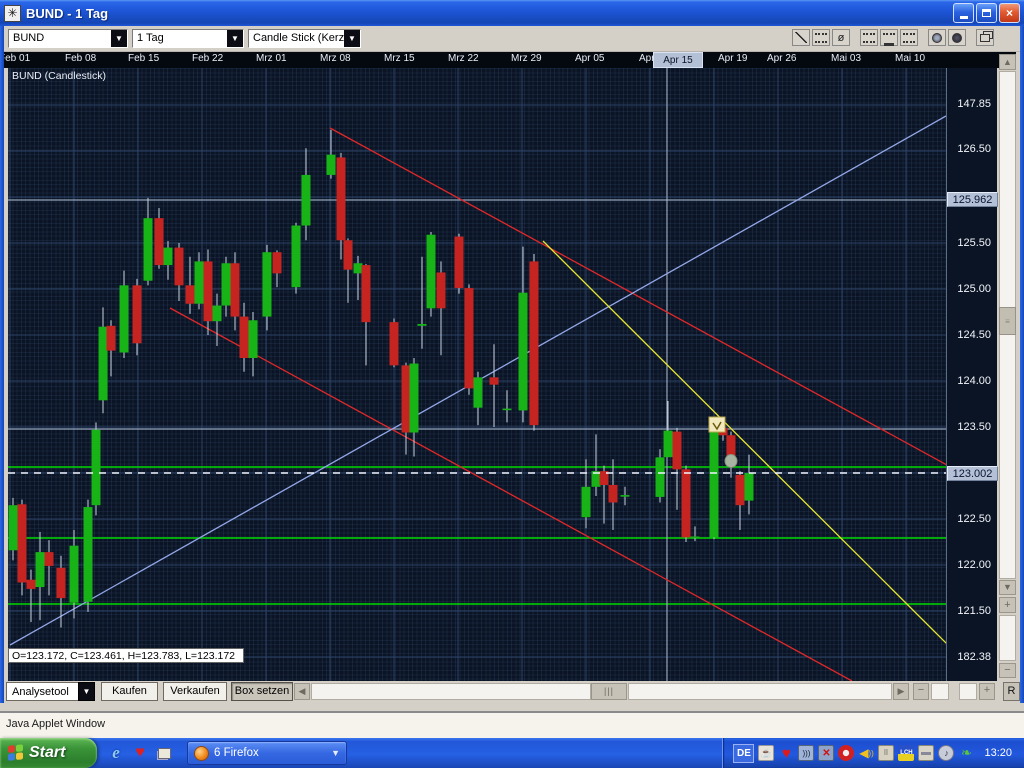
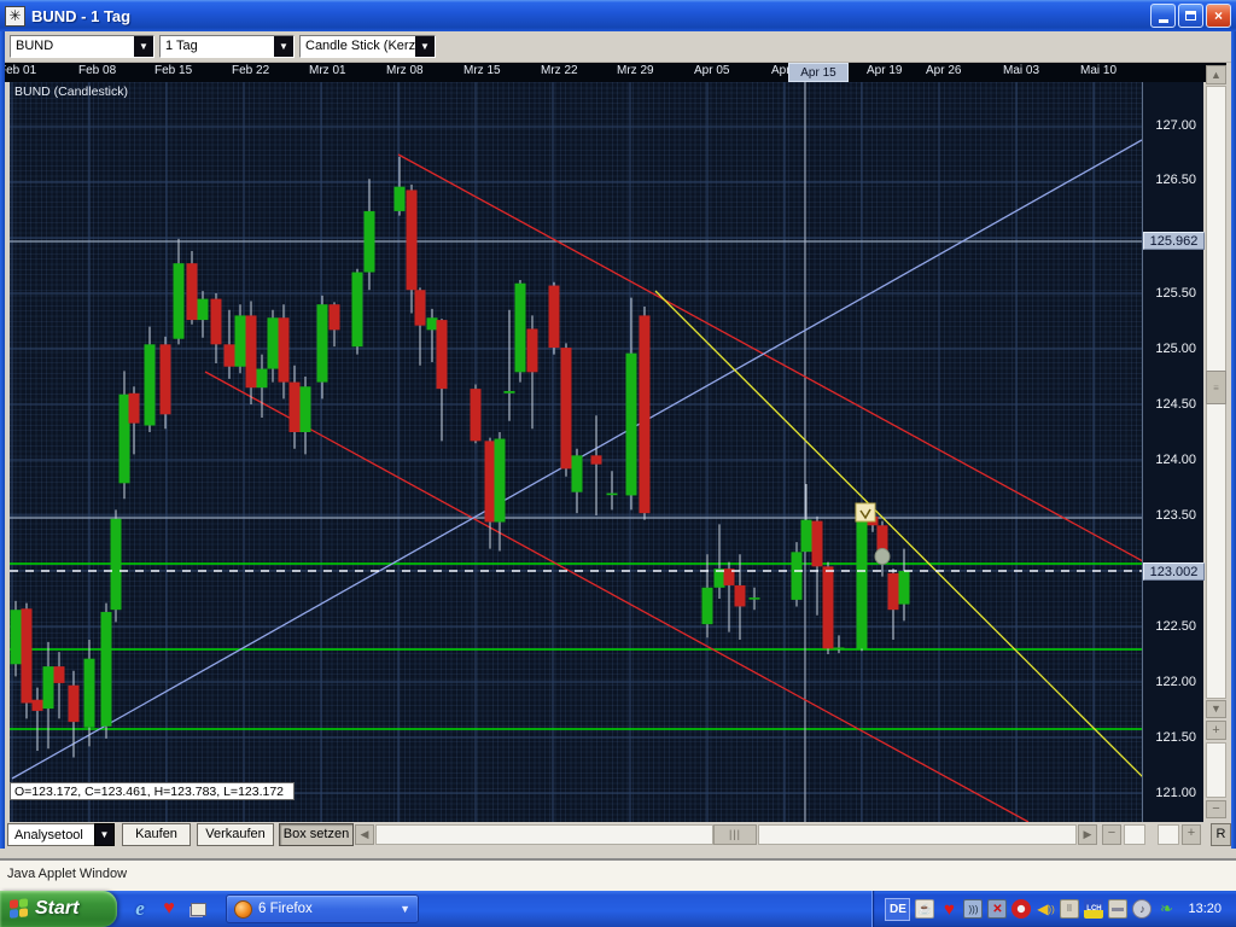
  ✳
  BUND - 1 Tag
  ×
  BUND
  ▼
  1 Tag
  ▼
  Candle Stick (Kerz
  ▼
- ø
  eb 01
  Feb 08
  Feb 15
  Feb 22
  Mrz 01
  Mrz 08
  Mrz 15
  Mrz 22
  Mrz 29
  Apr 05
  Apr 19
  Apr 26
  Mai 03
  Mai 10
  Apr 15
  BUND (Candlestick)
  O=123.172, C=123.461, H=123.783, L=123.172
- 147.85
+ 127.00
  126.50
  125.50
  125.00
  124.50
  124.00
  123.50
  122.50
  122.00
  121.50
- 182.38
+ 121.00
  125.962
  123.002
  ▲
  ≡
  ▼
  +
  −
  Analysetool
  ▼
  Kaufen
  Verkaufen
  Box setzen
  ◀
  |||
  ▶
  −
  +
  R
  Java Applet Window
  Start
  e
  ♥
  6 Firefox
  ▼
  DE
  ☕
  ♥
  )))
  ✕
  ◀
  ))
  ♪
  ❧
  13:20
